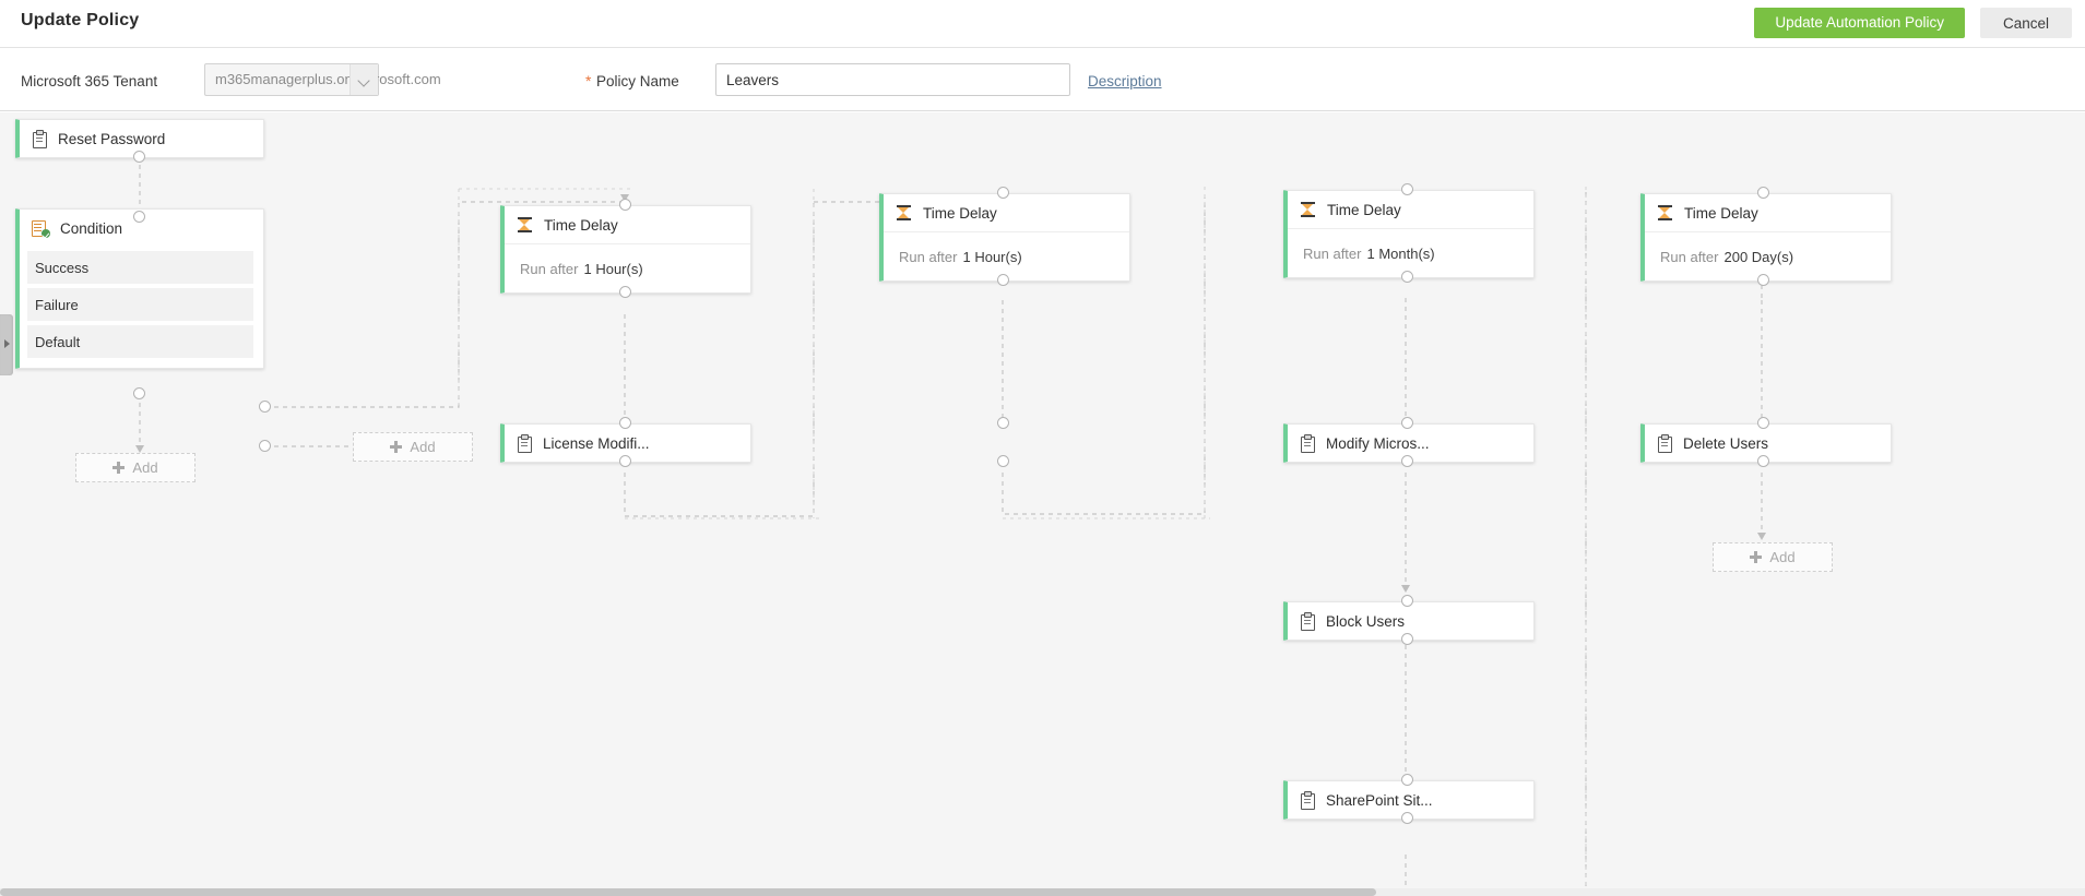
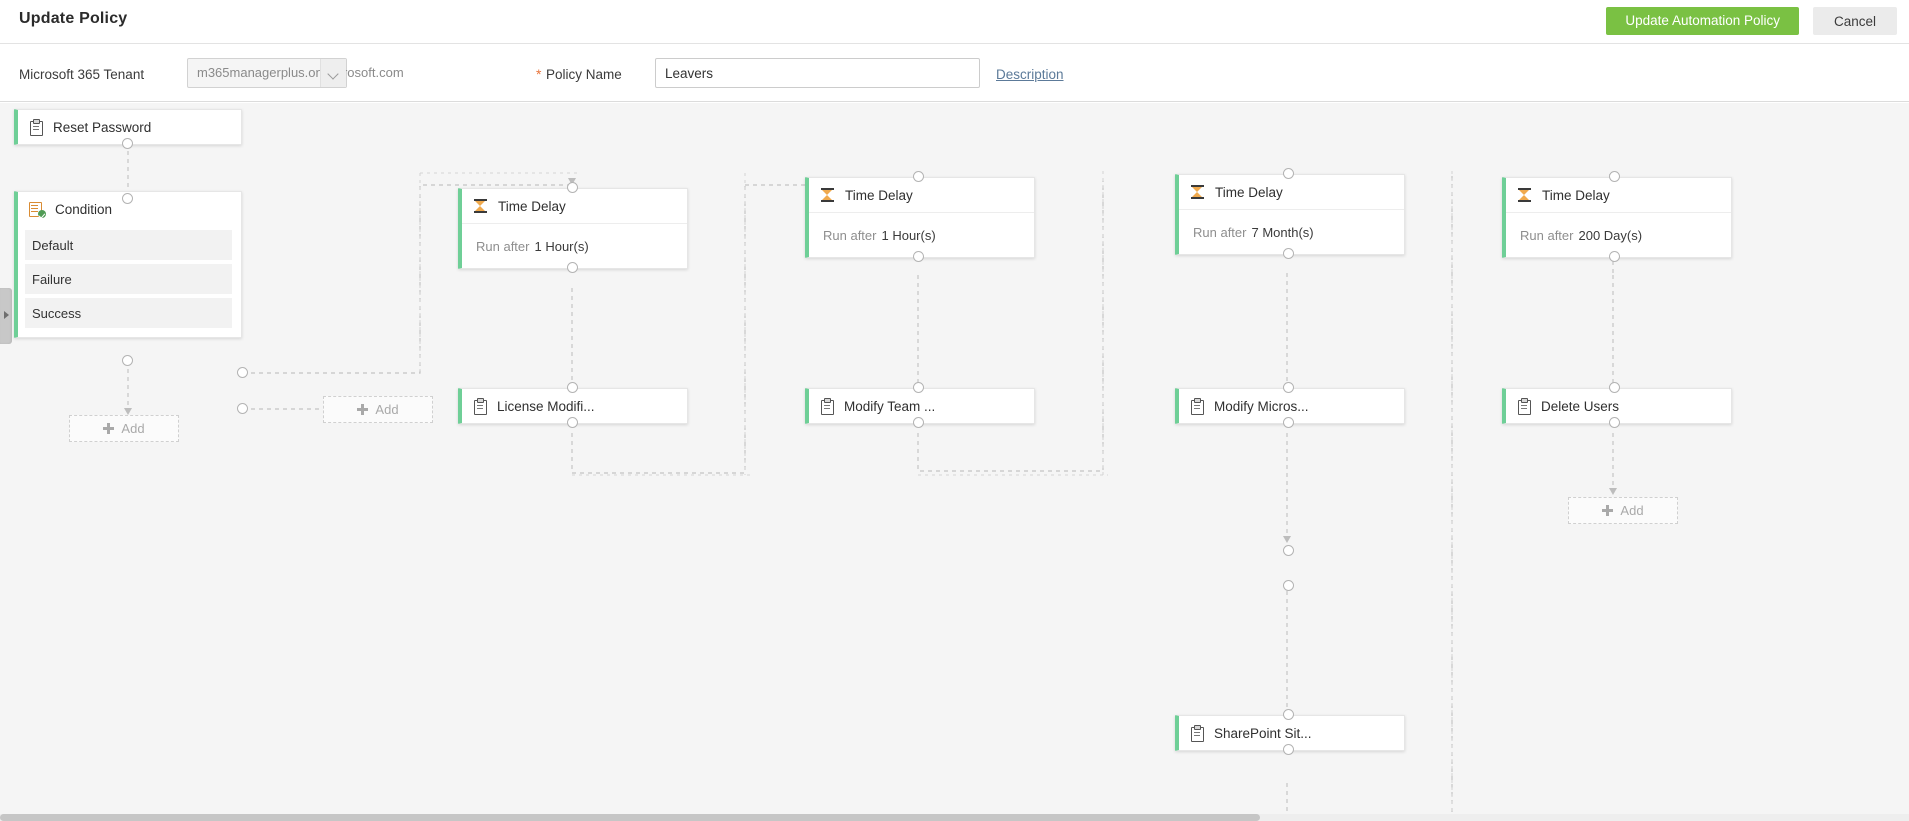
  Update Policy
  Update Automation Policy
  Cancel
  Microsoft 365 Tenant
  m365managerplus.oosoft.com
  *
  Policy Name
  Leavers
  Description
  Reset Password
  Condition
- Success
+ Default
  Failure
- Default
+ Success
  Add
  Add
  Time Delay
  Run after
  1 Hour(s)
  License Modifi...
  Time Delay
  Run after
  1 Hour(s)
+ Modify Team ...
  Time Delay
  Run after
- 1 Month(s)
+ 7 Month(s)
  Modify Micros...
- Block Users
  SharePoint Sit...
  Time Delay
  Run after
  200 Day(s)
  Delete Users
  Add
